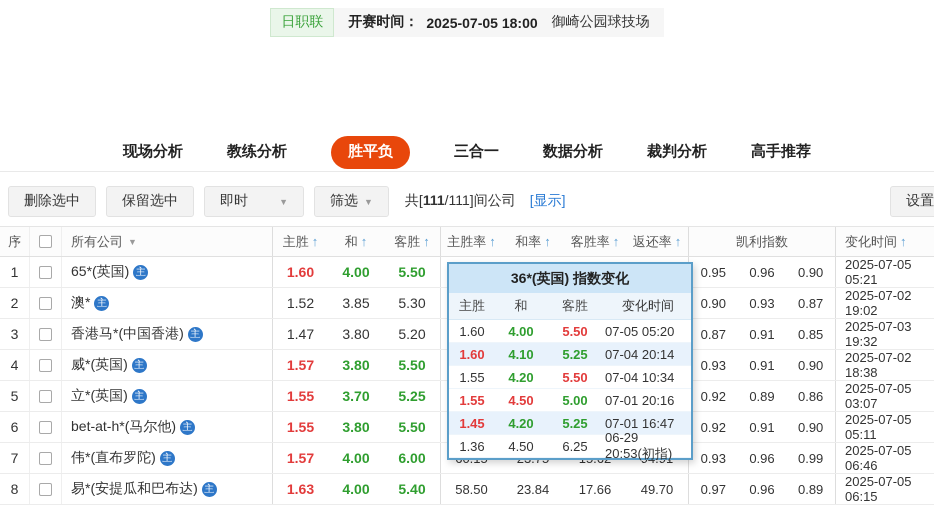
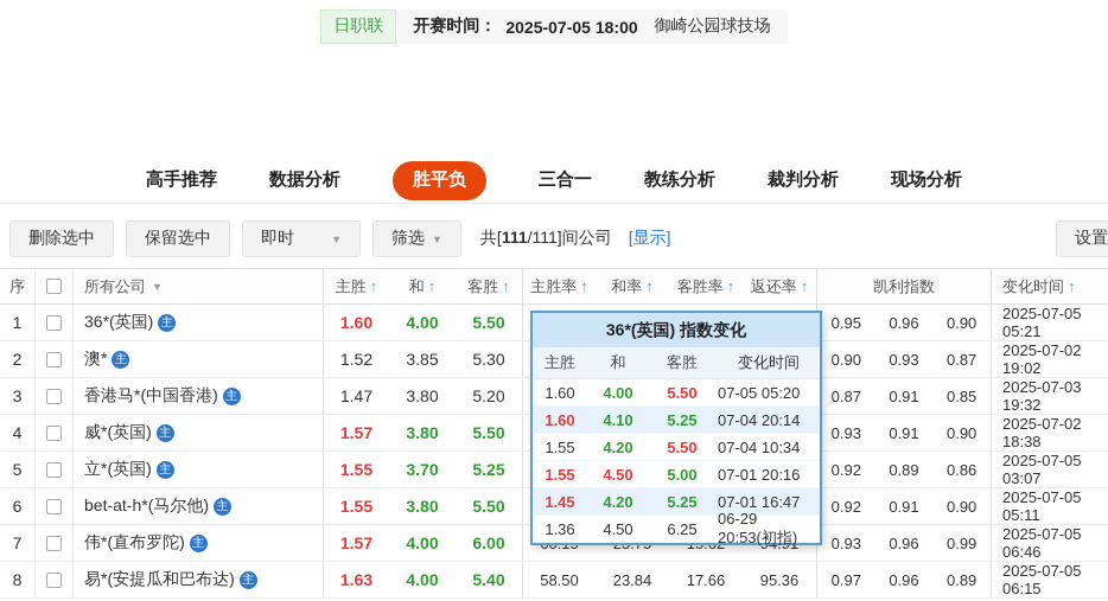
  日职联
  开赛时间：
  2025-07-05 18:00
  御崎公园球技场
- 现场分析
+ 高手推荐
- 教练分析
+ 数据分析
  胜平负
  三合一
- 数据分析
+ 教练分析
  裁判分析
- 高手推荐
+ 现场分析
  删除选中
  保留选中
  即时
  ▼
  筛选
  ▼
  共[111/111]间公司
  [显示]
  序
  所有公司
  ▼
  主胜
  ↑
  和
  ↑
  客胜
  ↑
  主胜率
  ↑
  和率
  ↑
  客胜率
  ↑
  返还率
  ↑
  凯利指数
  变化时间
  ↑
  1
- 65*(英国)
+ 36*(英国)
  主
  1.60
  4.00
  5.50
  0.95
  0.96
  0.90
  2025-07-05 05:21
  2
  澳*
  主
  1.52
  3.85
  5.30
  0.90
  0.93
  0.87
  2025-07-02 19:02
  3
  香港马*(中国香港)
  主
  1.47
  3.80
  5.20
  0.87
  0.91
  0.85
  2025-07-03 19:32
  4
  威*(英国)
  主
  1.57
  3.80
  5.50
  0.93
  0.91
  0.90
  2025-07-02 18:38
  5
  立*(英国)
  主
  1.55
  3.70
  5.25
  0.92
  0.89
  0.86
  2025-07-05 03:07
  6
  bet-at-h*(马尔他)
  主
  1.55
  3.80
  5.50
  0.92
  0.91
  0.90
  2025-07-05 05:11
  7
  伟*(直布罗陀)
  主
  1.57
  4.00
  6.00
  0.93
  0.96
  0.99
  2025-07-05 06:46
  8
  易*(安提瓜和巴布达)
  主
  1.63
  4.00
  5.40
  58.50
  23.84
  17.66
- 49.70
+ 95.36
  0.97
  0.96
  0.89
  2025-07-05 06:15
  36*(英国) 指数变化
  主胜
  和
  客胜
  变化时间
  1.60
  4.00
  5.50
  07-05 05:20
  1.60
  4.10
  5.25
  07-04 20:14
  1.55
  4.20
  5.50
  07-04 10:34
  1.55
  4.50
  5.00
  07-01 20:16
  1.45
  4.20
  5.25
  07-01 16:47
  1.36
  4.50
  6.25
  06-29 20:53(初指)
